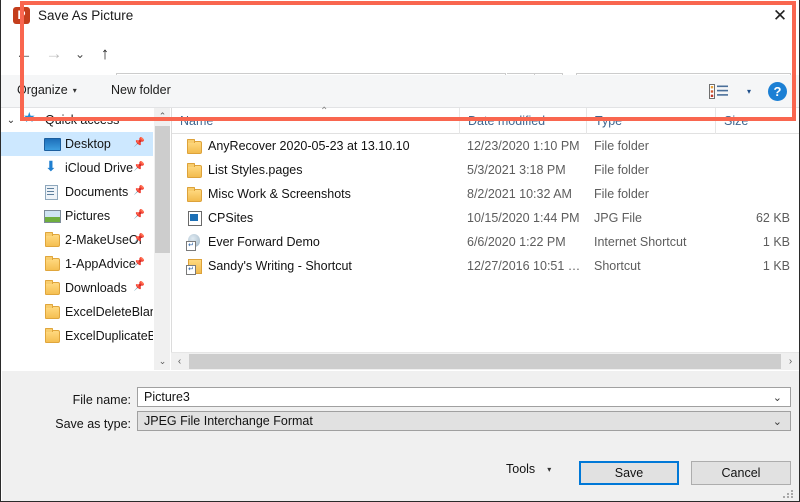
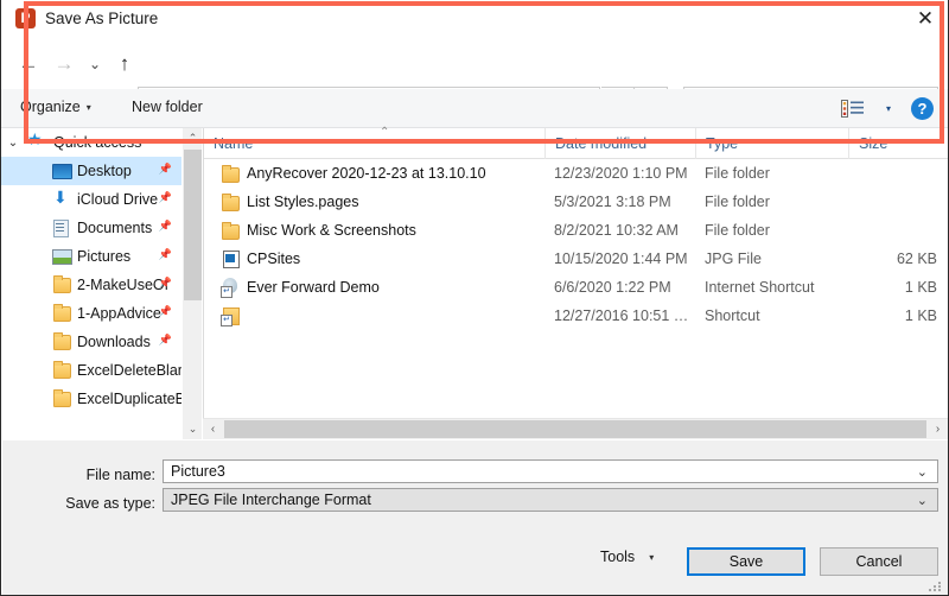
  Save As Picture
  ✕
  ←
  →
  ⌄
  ↑
  Organize
  ▾
  New folder
  ▾
  ⌄
  Quick access
  Desktop
  📌
  iCloud Drive
  📌
  Documents
  📌
  Pictures
  📌
  2-MakeUseOf
  📌
  1-AppAdvice
  📌
  Downloads
  📌
  ExcelDeleteBla
  ExcelDuplicateB
  ⌃
  ⌄
  Name
  Date modified
  Type
  Size
  ⌃
- AnyRecover 2020-05-23 at 13.10.10
+ AnyRecover 2020-12-23 at 13.10.10
  12/23/2020 1:10 PM
  File folder
  List Styles.pages
  5/3/2021 3:18 PM
  File folder
  Misc Work & Screenshots
  8/2/2021 10:32 AM
  File folder
  CPSites
  10/15/2020 1:44 PM
  JPG File
  62 KB
  Ever Forward Demo
  6/6/2020 1:22 PM
  Internet Shortcut
  1 KB
- Sandy's Writing - Shortcut
  12/27/2016 10:51 …
  Shortcut
  1 KB
  ‹
  ›
  File name:
  Save as type:
  Picture3
  ⌄
  JPEG File Interchange Format
  ⌄
  Tools
  ▾
  Save
  Cancel
